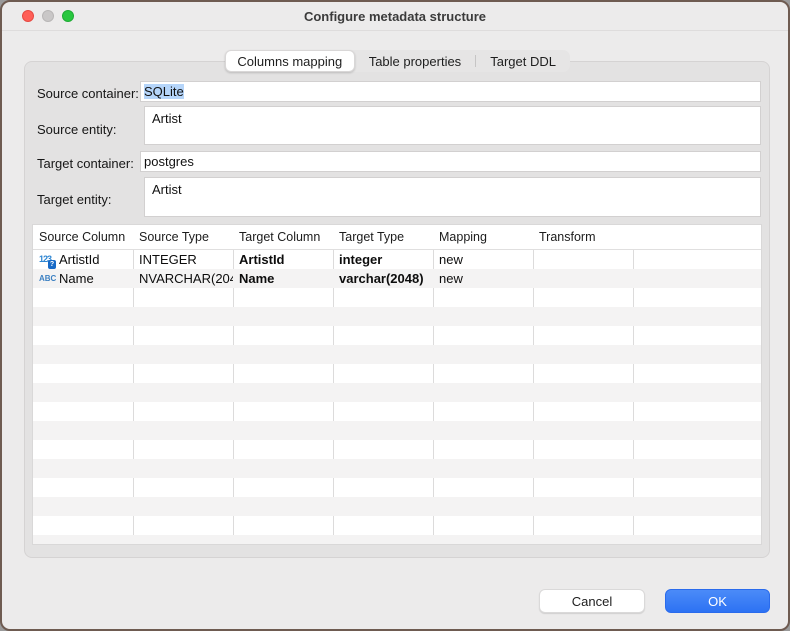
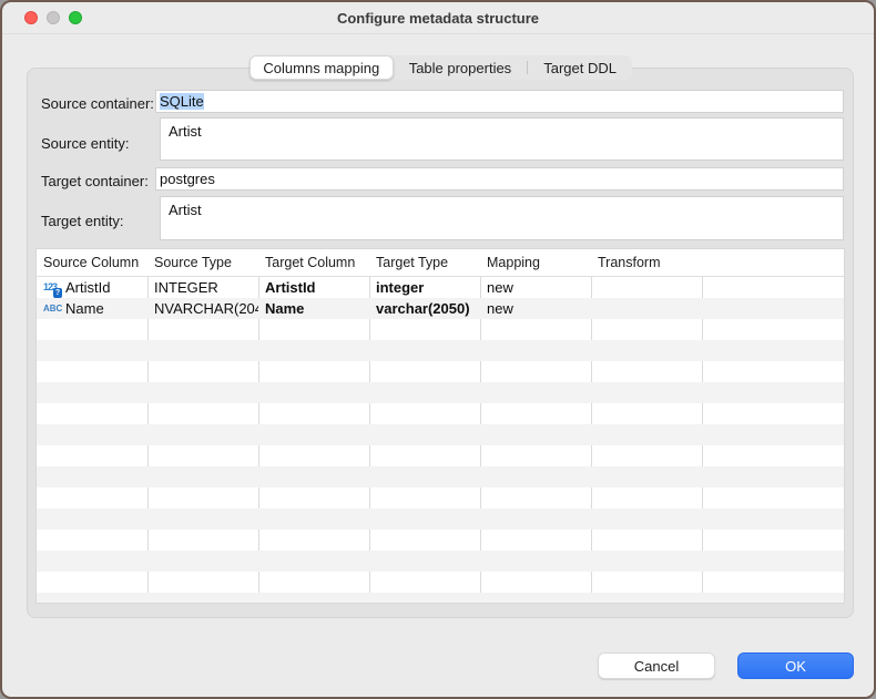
  Configure metadata structure
  Columns mapping
  Table properties
  Target DDL
  Source container:
  SQLite
  Source entity:
  Artist
  Target container:
  postgres
  Target entity:
  Artist
  Source Column
  Source Type
  Target Column
  Target Type
  Mapping
  Transform
  123
  ArtistId
  INTEGER
  ArtistId
  integer
  new
  ABC
  Name
  NVARCHAR(20
  Name
- varchar(2048)
+ varchar(2050)
  new
  Cancel
  OK
